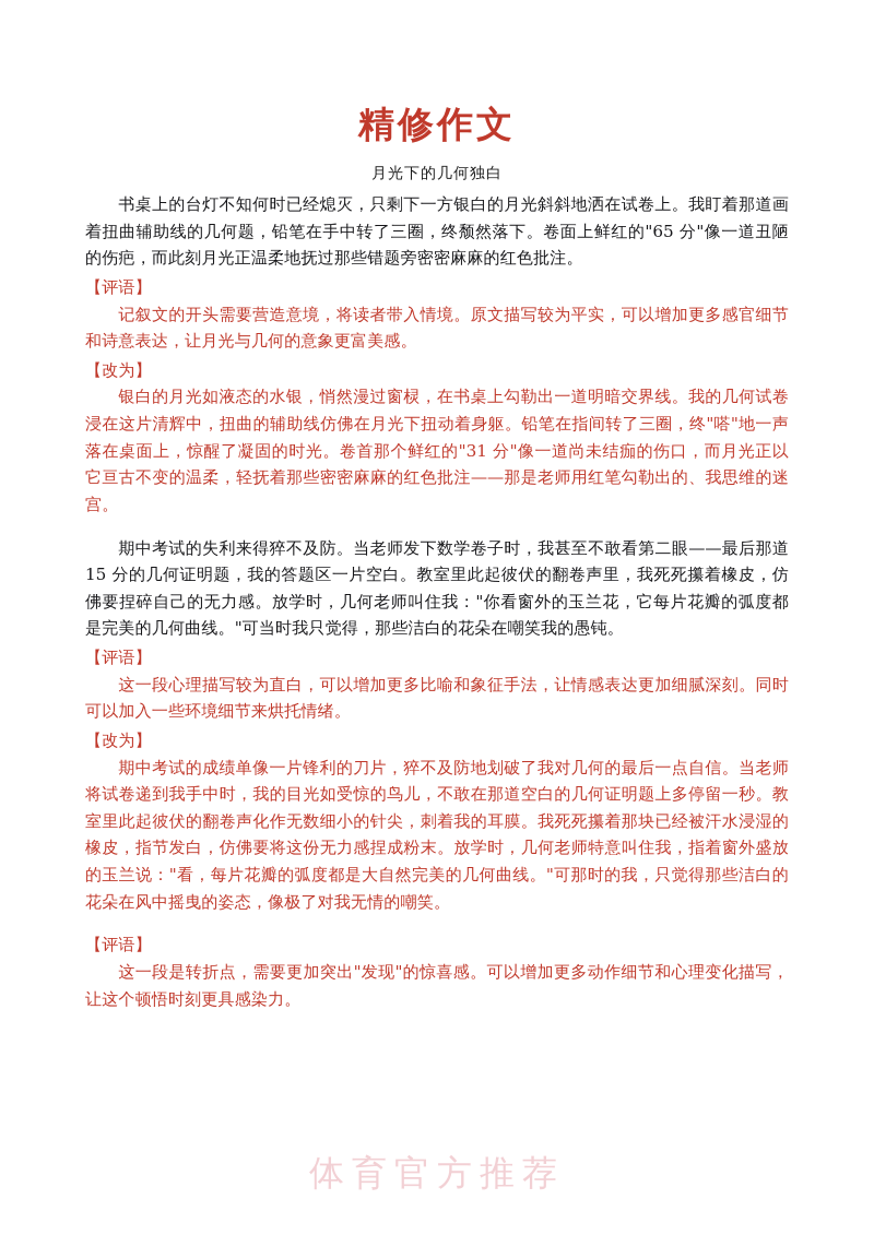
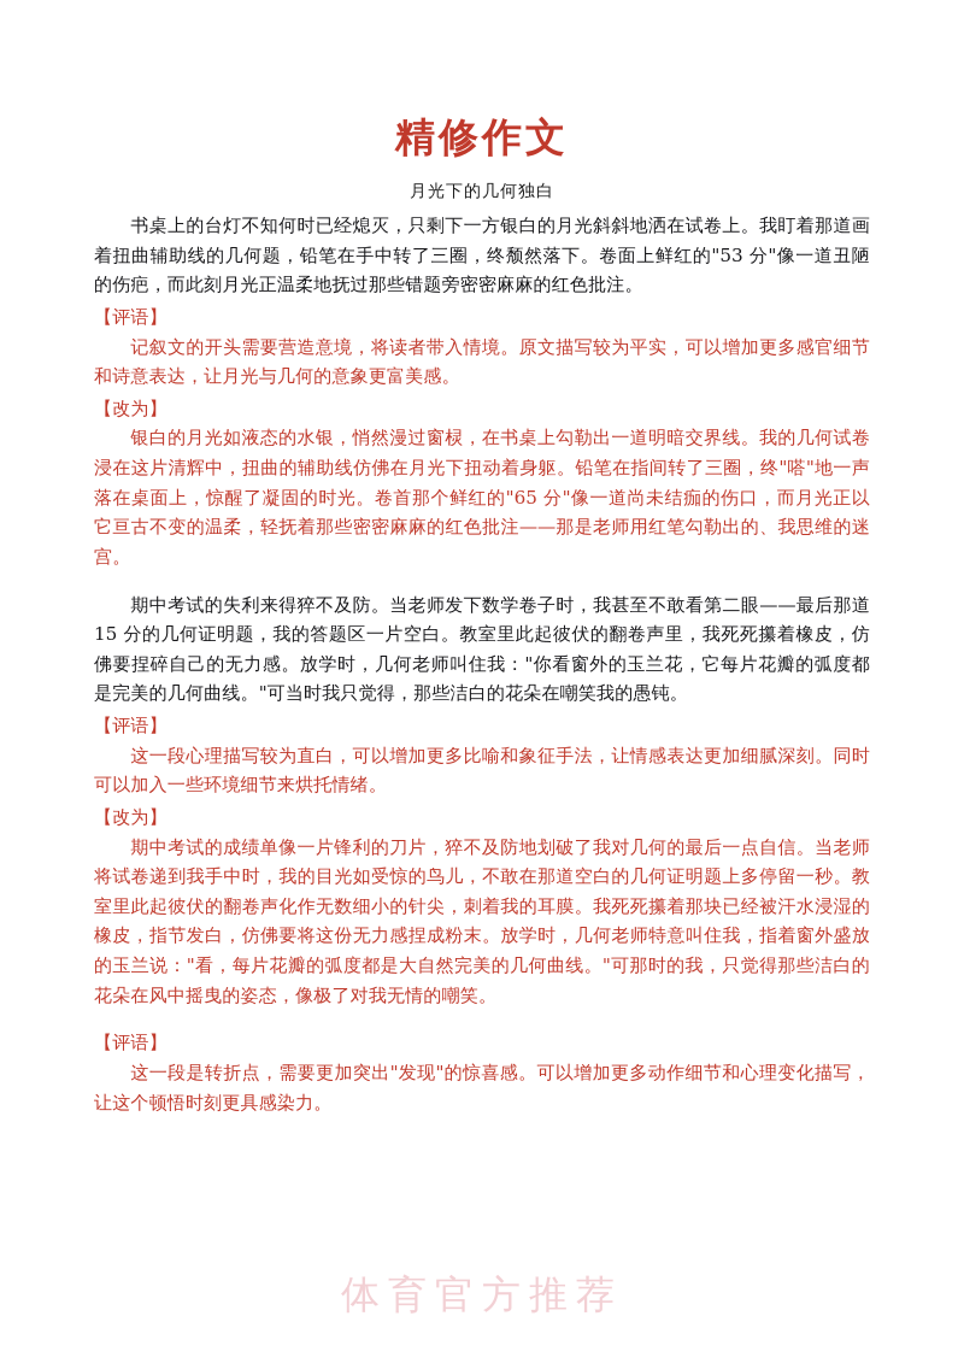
  精修作文
  月光下的几何独白
- 书桌上的台灯不知何时已经熄灭，只剩下一方银白的月光斜斜地洒在试卷上。我盯着那道画着扭曲辅助线的几何题，铅笔在手中转了三圈，终颓然落下。卷面上鲜红的"65 分"像一道丑陋的伤疤，而此刻月光正温柔地抚过那些错题旁密密麻麻的红色批注。
+ 书桌上的台灯不知何时已经熄灭，只剩下一方银白的月光斜斜地洒在试卷上。我盯着那道画着扭曲辅助线的几何题，铅笔在手中转了三圈，终颓然落下。卷面上鲜红的"53 分"像一道丑陋的伤疤，而此刻月光正温柔地抚过那些错题旁密密麻麻的红色批注。
  【评语】
  记叙文的开头需要营造意境，将读者带入情境。原文描写较为平实，可以增加更多感官细节和诗意表达，让月光与几何的意象更富美感。
  【改为】
- 银白的月光如液态的水银，悄然漫过窗棂，在书桌上勾勒出一道明暗交界线。我的几何试卷浸在这片清辉中，扭曲的辅助线仿佛在月光下扭动着身躯。铅笔在指间转了三圈，终"嗒"地一声落在桌面上，惊醒了凝固的时光。卷首那个鲜红的"31 分"像一道尚未结痂的伤口，而月光正以它亘古不变的温柔，轻抚着那些密密麻麻的红色批注——那是老师用红笔勾勒出的、我思维的迷宫。
+ 银白的月光如液态的水银，悄然漫过窗棂，在书桌上勾勒出一道明暗交界线。我的几何试卷浸在这片清辉中，扭曲的辅助线仿佛在月光下扭动着身躯。铅笔在指间转了三圈，终"嗒"地一声落在桌面上，惊醒了凝固的时光。卷首那个鲜红的"65 分"像一道尚未结痂的伤口，而月光正以它亘古不变的温柔，轻抚着那些密密麻麻的红色批注——那是老师用红笔勾勒出的、我思维的迷宫。
  期中考试的失利来得猝不及防。当老师发下数学卷子时，我甚至不敢看第二眼——最后那道 15 分的几何证明题，我的答题区一片空白。教室里此起彼伏的翻卷声里，我死死攥着橡皮，仿佛要捏碎自己的无力感。放学时，几何老师叫住我："你看窗外的玉兰花，它每片花瓣的弧度都是完美的几何曲线。"可当时我只觉得，那些洁白的花朵在嘲笑我的愚钝。
  【评语】
  这一段心理描写较为直白，可以增加更多比喻和象征手法，让情感表达更加细腻深刻。同时可以加入一些环境细节来烘托情绪。
  【改为】
  期中考试的成绩单像一片锋利的刀片，猝不及防地划破了我对几何的最后一点自信。当老师将试卷递到我手中时，我的目光如受惊的鸟儿，不敢在那道空白的几何证明题上多停留一秒。教室里此起彼伏的翻卷声化作无数细小的针尖，刺着我的耳膜。我死死攥着那块已经被汗水浸湿的橡皮，指节发白，仿佛要将这份无力感捏成粉末。放学时，几何老师特意叫住我，指着窗外盛放的玉兰说："看，每片花瓣的弧度都是大自然完美的几何曲线。"可那时的我，只觉得那些洁白的花朵在风中摇曳的姿态，像极了对我无情的嘲笑。
  【评语】
  这一段是转折点，需要更加突出"发现"的惊喜感。可以增加更多动作细节和心理变化描写，让这个顿悟时刻更具感染力。
  体育官方推荐
